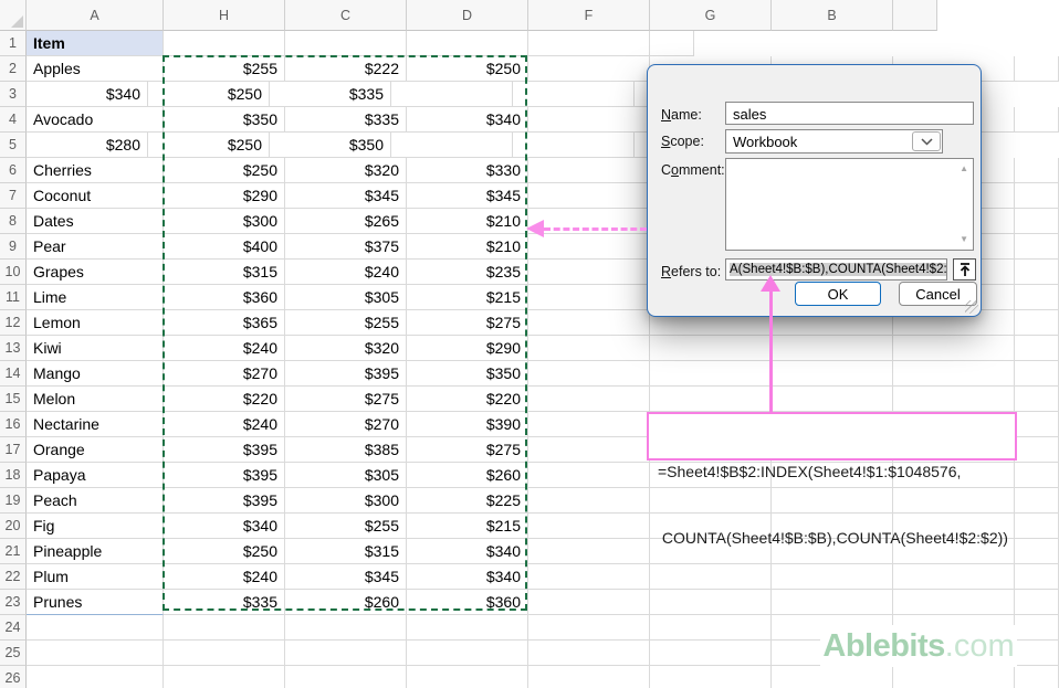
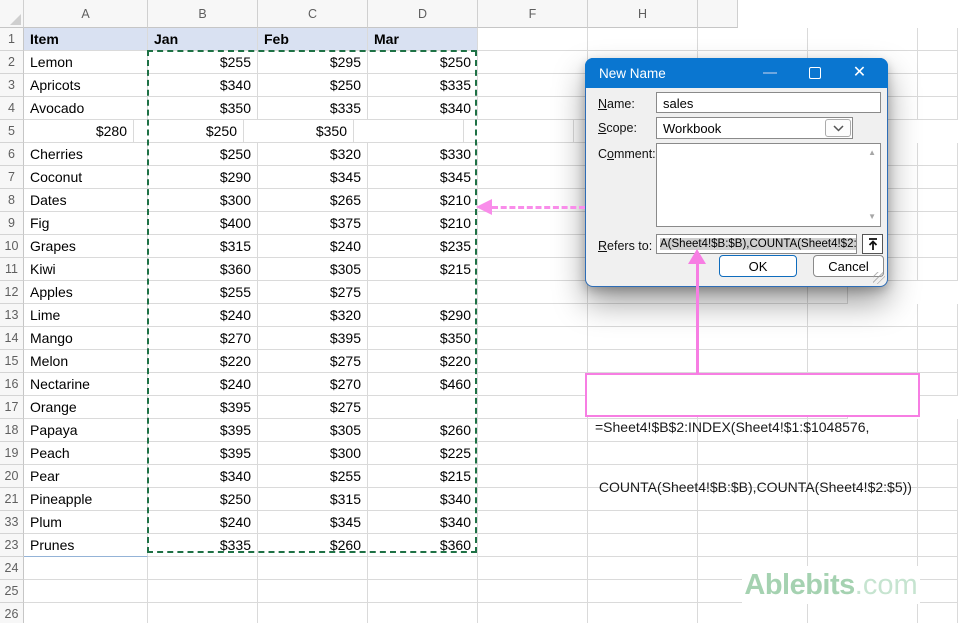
  A
- H
+ B
  C
  D
  F
- G
- B
+ H
  1
  Item
+ Jan
+ Feb
+ Mar
  2
- Apples
+ Lemon
  $255
- $222
+ $295
  $250
  3
+ Apricots
  $340
  $250
  $335
  4
  Avocado
  $350
  $335
  $340
  5
  $280
  $250
  $350
  6
  Cherries
  $250
  $320
  $330
  7
  Coconut
  $290
  $345
  $345
  8
  Dates
  $300
  $265
  $210
  9
- Pear
+ Fig
  $400
  $375
  $210
  10
  Grapes
  $315
  $240
  $235
  11
- Lime
+ Kiwi
  $360
  $305
  $215
  12
- Lemon
+ Apples
- $365
  $255
  $275
  13
- Kiwi
+ Lime
  $240
  $320
  $290
  14
  Mango
  $270
  $395
  $350
  15
  Melon
  $220
  $275
  $220
  16
  Nectarine
  $240
  $270
- $390
+ $460
  17
  Orange
  $395
- $385
  $275
  18
  Papaya
  $395
  $305
  $260
  19
  Peach
  $395
  $300
  $225
  20
- Fig
+ Pear
  $340
  $255
  $215
  21
  Pineapple
  $250
  $315
  $340
- 22
+ 33
  Plum
  $240
  $345
  $340
  23
  Prunes
  $335
  $260
  $360
  24
  25
  26
  Ablebits
  .com
+ New Name
+ ✕
  Name:
  sales
  Scope:
  Workbook
  Comment:
  ▲
  ▼
  Refers to:
  A(Sheet4!$B:$B),COUNTA(Sheet4!$2:
  OK
  Cancel
  =Sheet4!$B$2:INDEX(Sheet4!$1:$1048576,
- COUNTA(Sheet4!$B:$B),COUNTA(Sheet4!$2:$2))
+ COUNTA(Sheet4!$B:$B),COUNTA(Sheet4!$2:$5))
